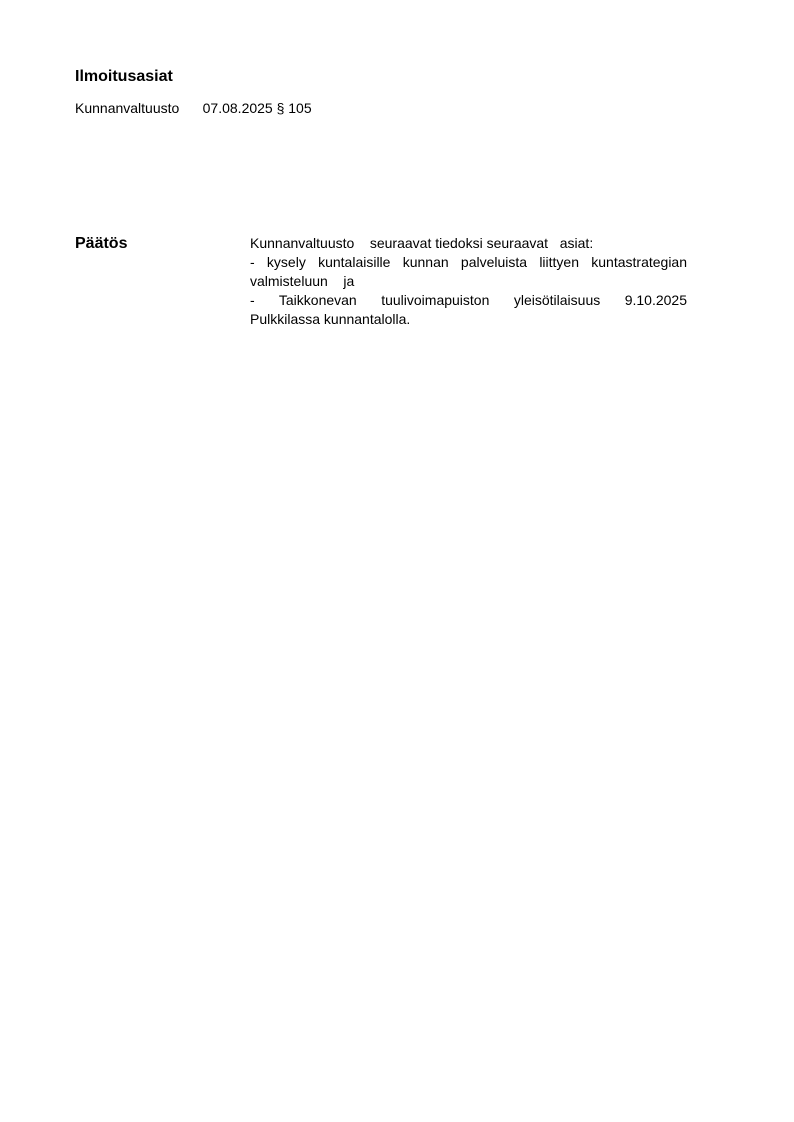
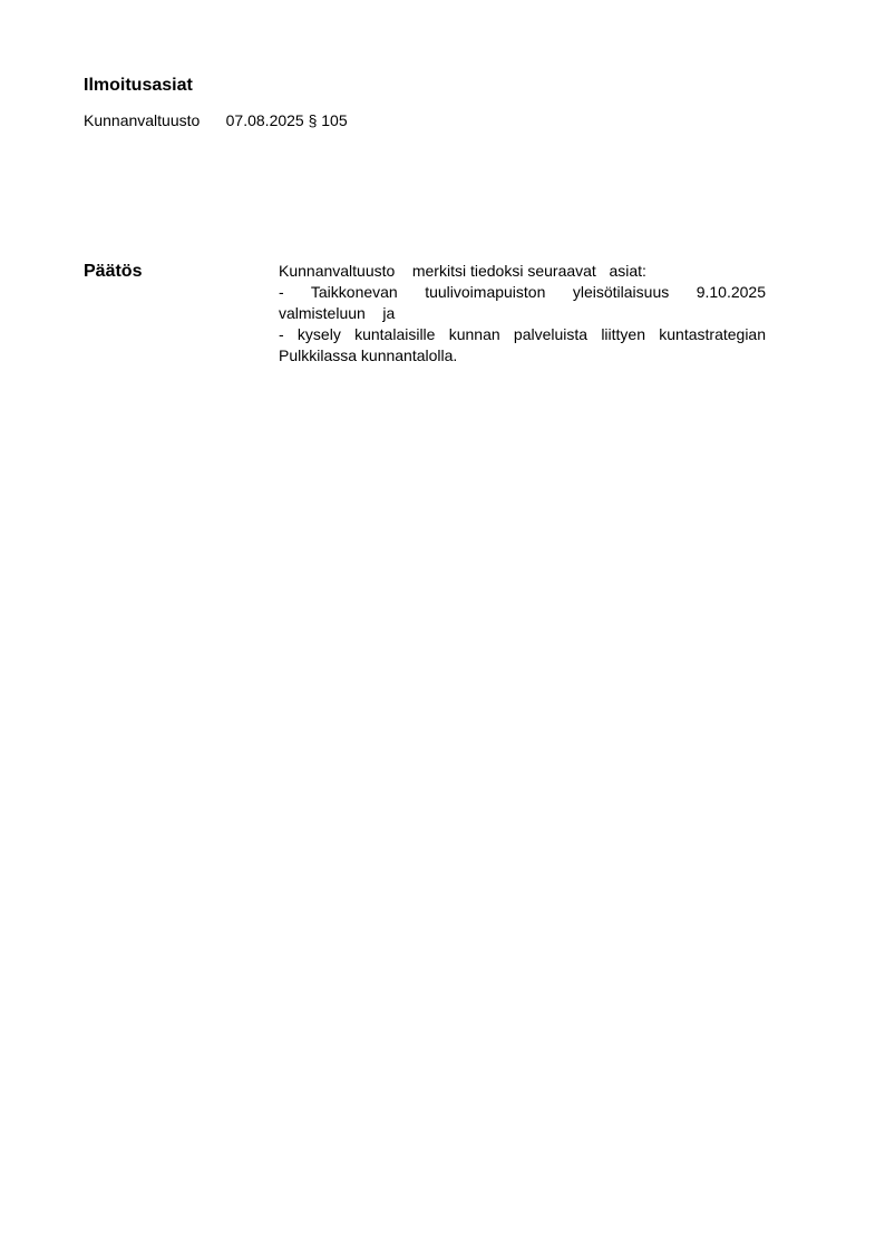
  Ilmoitusasiat
  Kunnanvaltuusto 07.08.2025 § 105
  Päätös
- Kunnanvaltuusto seuraavat tiedoksi seuraavat asiat:
+ Kunnanvaltuusto merkitsi tiedoksi seuraavat asiat:
- - kysely kuntalaisille kunnan palveluista liittyen kuntastrategian
+ - Taikkonevan tuulivoimapuiston yleisötilaisuus 9.10.2025
  valmisteluun ja
- - Taikkonevan tuulivoimapuiston yleisötilaisuus 9.10.2025
+ - kysely kuntalaisille kunnan palveluista liittyen kuntastrategian
  Pulkkilassa kunnantalolla.
